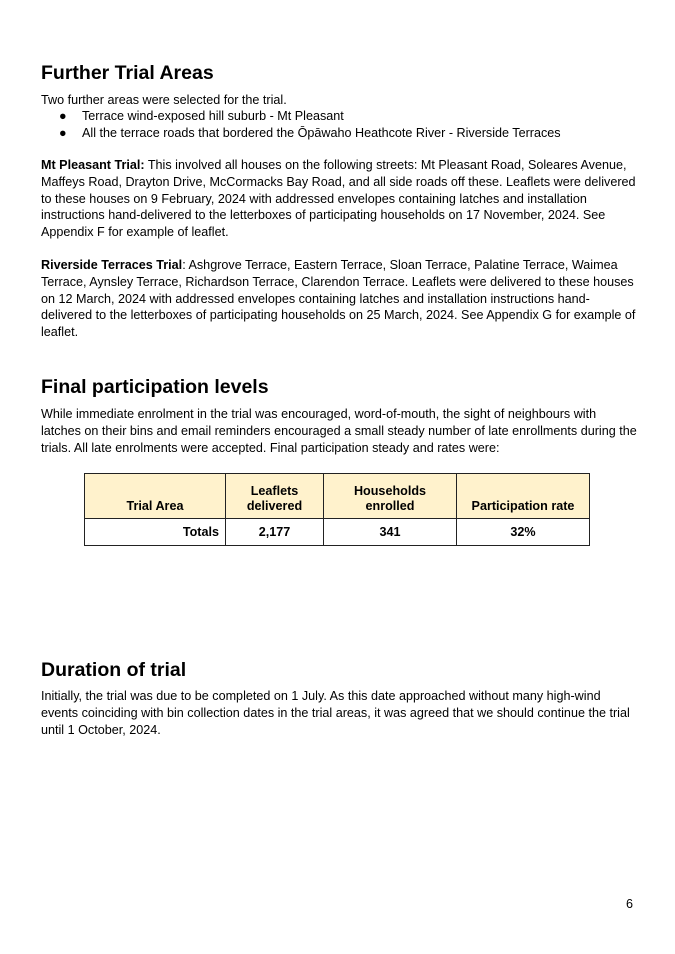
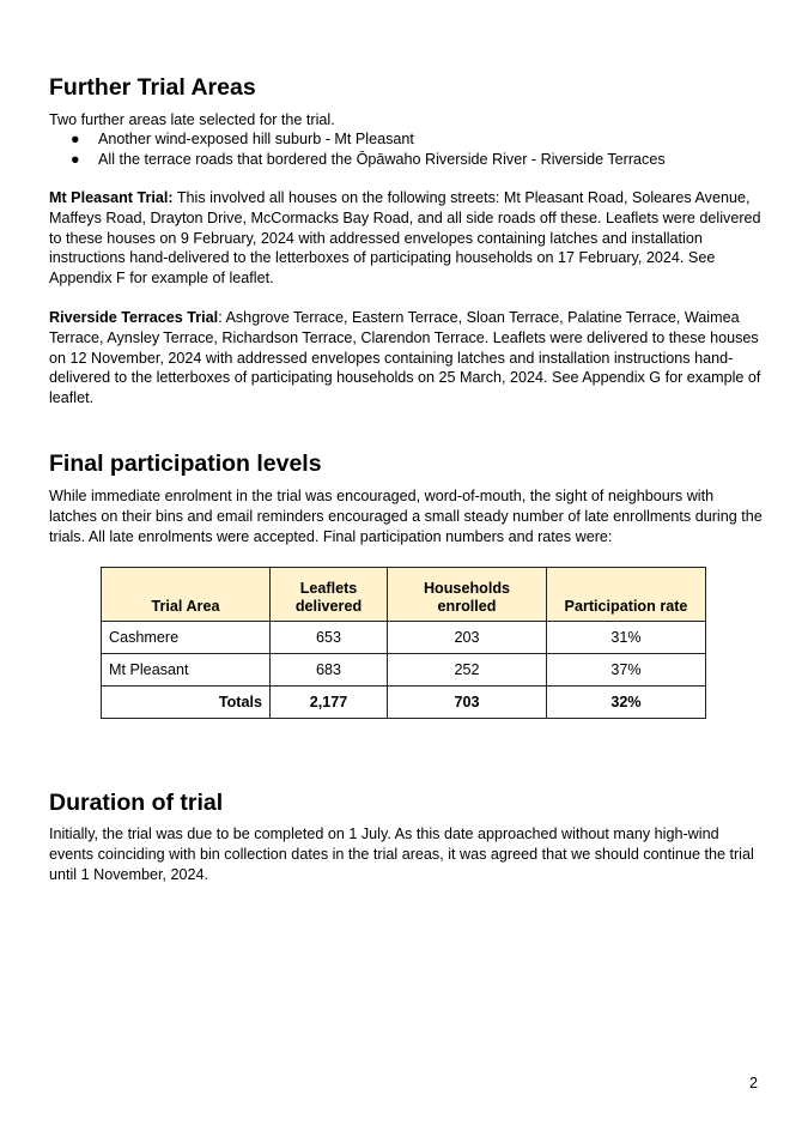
  Further Trial Areas
- Two further areas were selected for the trial.
+ Two further areas late selected for the trial.
  ●
- Terrace wind-exposed hill suburb - Mt Pleasant
+ Another wind-exposed hill suburb - Mt Pleasant
  ●
- All the terrace roads that bordered the Ōpāwaho Heathcote River - Riverside Terraces
+ All the terrace roads that bordered the Ōpāwaho Riverside River - Riverside Terraces
- Mt Pleasant Trial: This involved all houses on the following streets: Mt Pleasant Road, Soleares Avenue, Maffeys Road, Drayton Drive, McCormacks Bay Road, and all side roads off these. Leaflets were delivered to these houses on 9 February, 2024 with addressed envelopes containing latches and installation instructions hand-delivered to the letterboxes of participating households on 17 November, 2024. See Appendix F for example of leaflet.
+ Mt Pleasant Trial: This involved all houses on the following streets: Mt Pleasant Road, Soleares Avenue, Maffeys Road, Drayton Drive, McCormacks Bay Road, and all side roads off these. Leaflets were delivered to these houses on 9 February, 2024 with addressed envelopes containing latches and installation instructions hand-delivered to the letterboxes of participating households on 17 February, 2024. See Appendix F for example of leaflet.
- Riverside Terraces Trial: Ashgrove Terrace, Eastern Terrace, Sloan Terrace, Palatine Terrace, Waimea Terrace, Aynsley Terrace, Richardson Terrace, Clarendon Terrace. Leaflets were delivered to these houses on 12 March, 2024 with addressed envelopes containing latches and installation instructions hand-delivered to the letterboxes of participating households on 25 March, 2024. See Appendix G for example of leaflet.
+ Riverside Terraces Trial: Ashgrove Terrace, Eastern Terrace, Sloan Terrace, Palatine Terrace, Waimea Terrace, Aynsley Terrace, Richardson Terrace, Clarendon Terrace. Leaflets were delivered to these houses on 12 November, 2024 with addressed envelopes containing latches and installation instructions hand-delivered to the letterboxes of participating households on 25 March, 2024. See Appendix G for example of leaflet.
  Final participation levels
- While immediate enrolment in the trial was encouraged, word-of-mouth, the sight of neighbours with latches on their bins and email reminders encouraged a small steady number of late enrollments during the trials. All late enrolments were accepted. Final participation steady and rates were:
+ While immediate enrolment in the trial was encouraged, word-of-mouth, the sight of neighbours with latches on their bins and email reminders encouraged a small steady number of late enrollments during the trials. All late enrolments were accepted. Final participation numbers and rates were:
  Trial Area	Leafletsdelivered	Householdsenrolled	Participation rate
+ Cashmere	653	203	31%
+ Mt Pleasant	683	252	37%
- Totals	2,177	341	32%
+ Totals	2,177	703	32%
  Duration of trial
- Initially, the trial was due to be completed on 1 July. As this date approached without many high-wind events coinciding with bin collection dates in the trial areas, it was agreed that we should continue the trial until 1 October, 2024.
+ Initially, the trial was due to be completed on 1 July. As this date approached without many high-wind events coinciding with bin collection dates in the trial areas, it was agreed that we should continue the trial until 1 November, 2024.
- 6
+ 2
